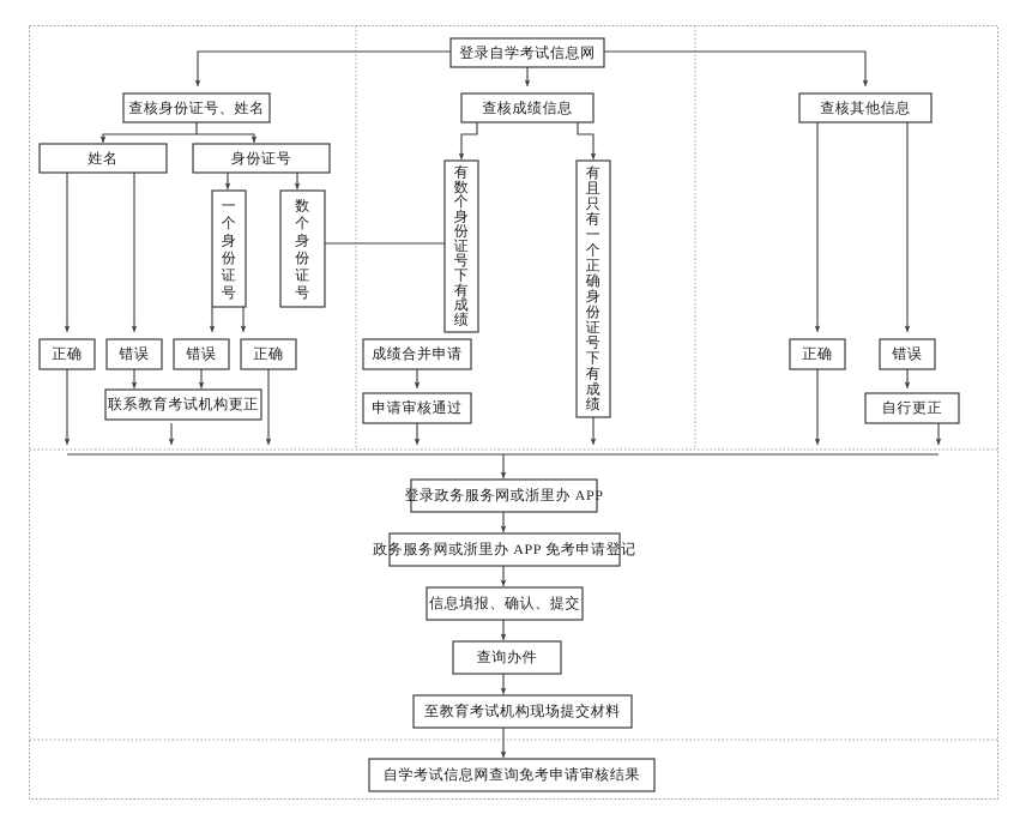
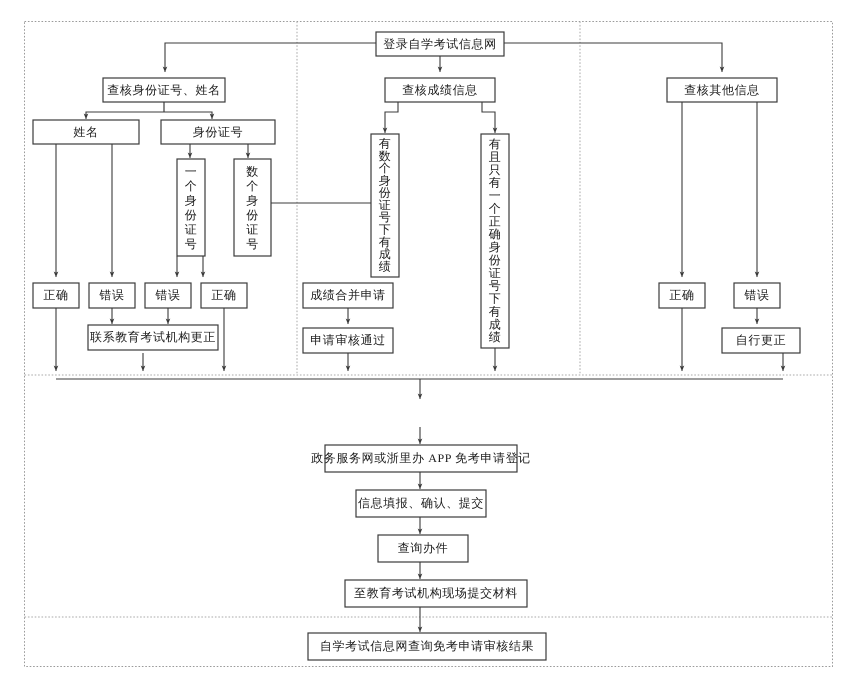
  登录自学考试信息网
  查核身份证号、姓名
  查核成绩信息
  查核其他信息
  姓名
  身份证号
  一个身份证号
  数个身份证号
  有数个身份证号下有成绩
  有且只有一个正确身份证号下有成绩
  正确
  错误
  错误
  正确
  联系教育考试机构更正
  成绩合并申请
  申请审核通过
  正确
  错误
  自行更正
- 登录政务服务网或浙里办 APP
  政务服务网或浙里办 APP 免考申请登记
  信息填报、确认、提交
  查询办件
  至教育考试机构现场提交材料
  自学考试信息网查询免考申请审核结果
